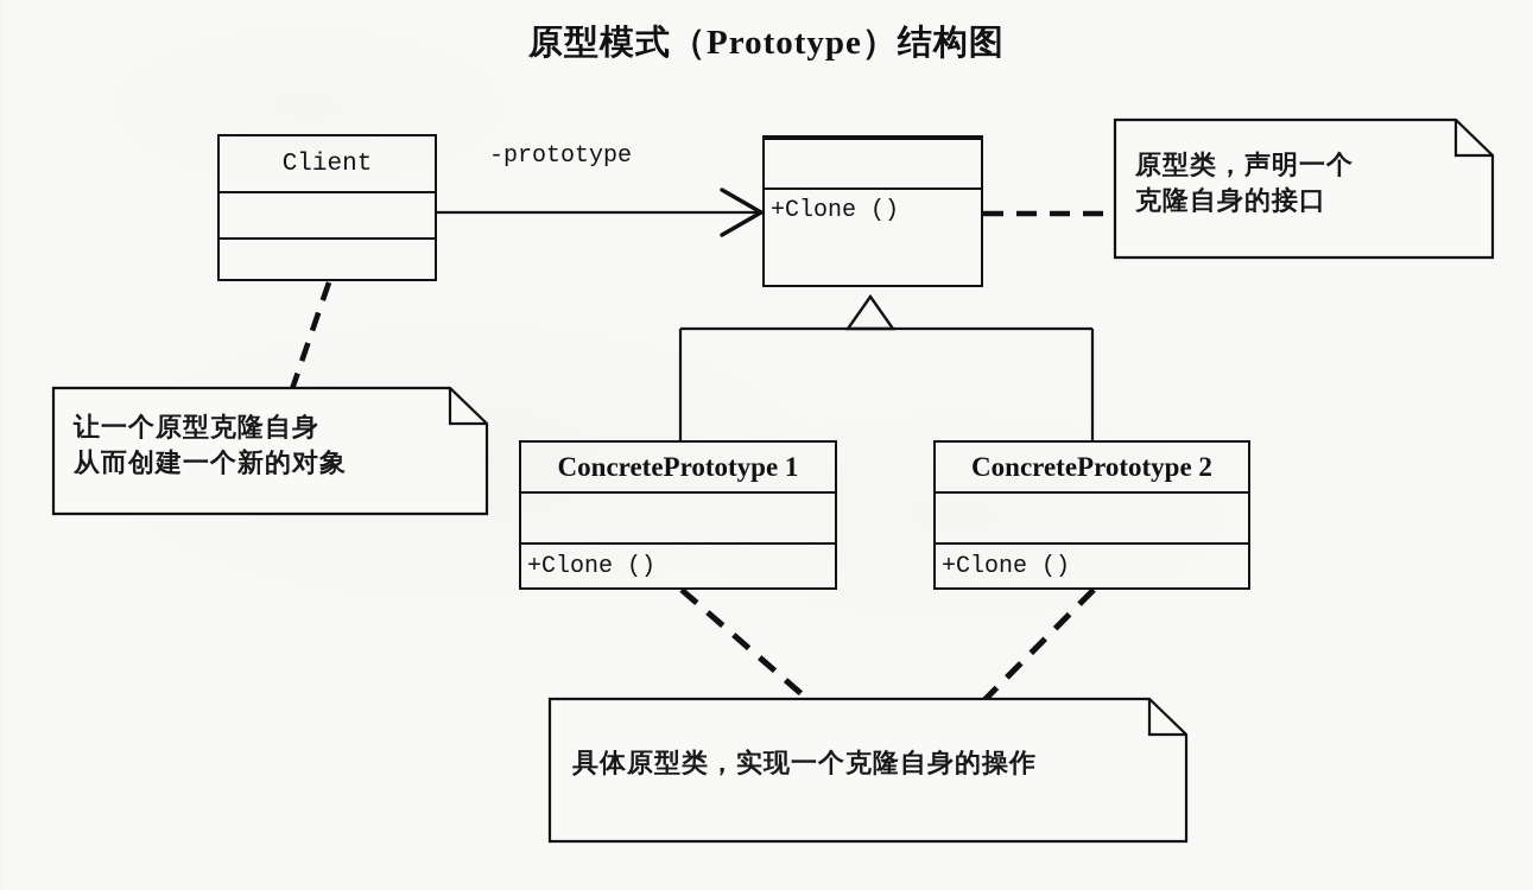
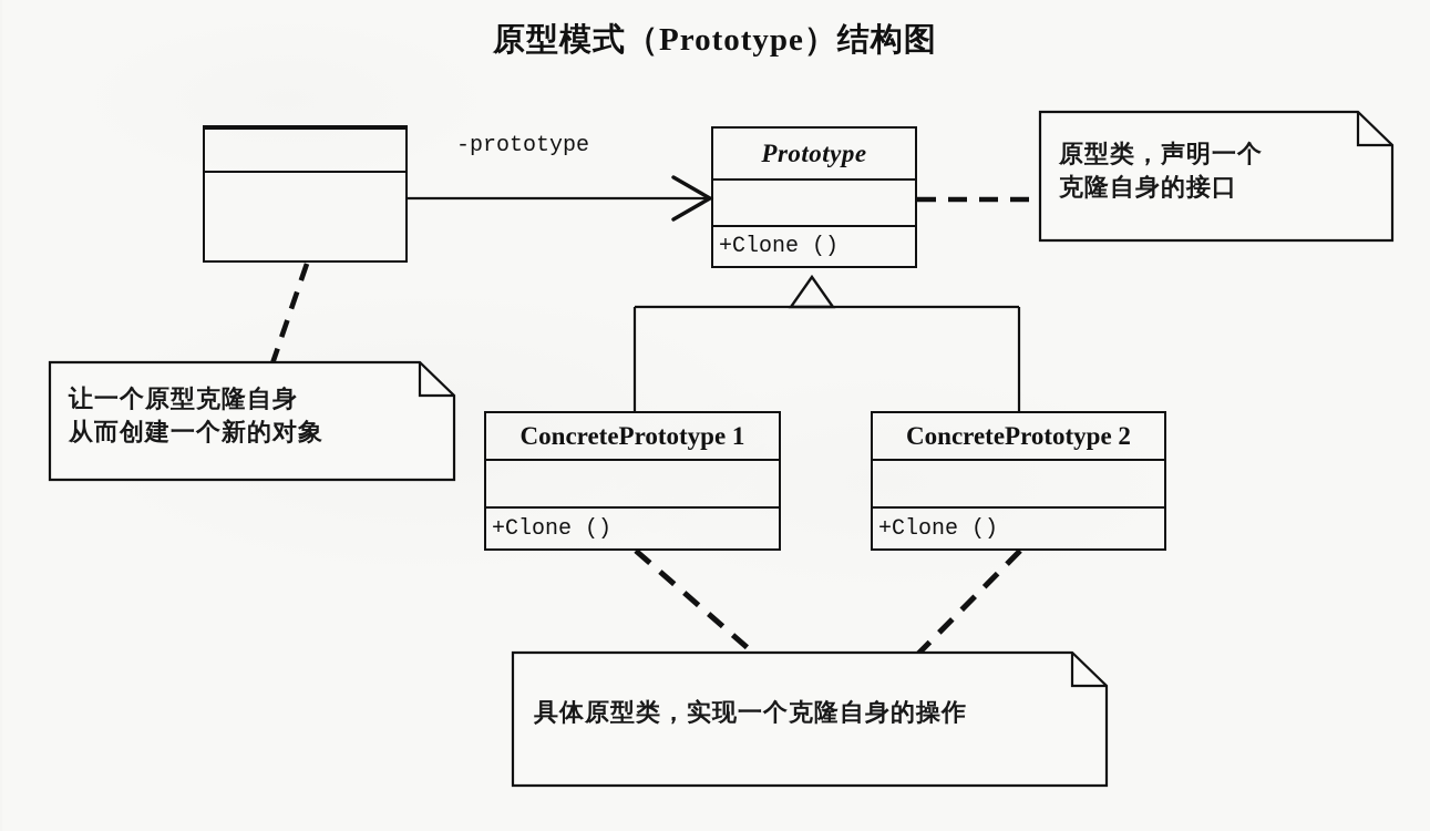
  原型模式（Prototype）结构图
- Client
  -prototype
+ Prototype
  +Clone ()
  ConcretePrototype 1
  +Clone ()
  ConcretePrototype 2
  +Clone ()
  原型类，声明一个
  克隆自身的接口
  让一个原型克隆自身
  从而创建一个新的对象
  具体原型类，实现一个克隆自身的操作
